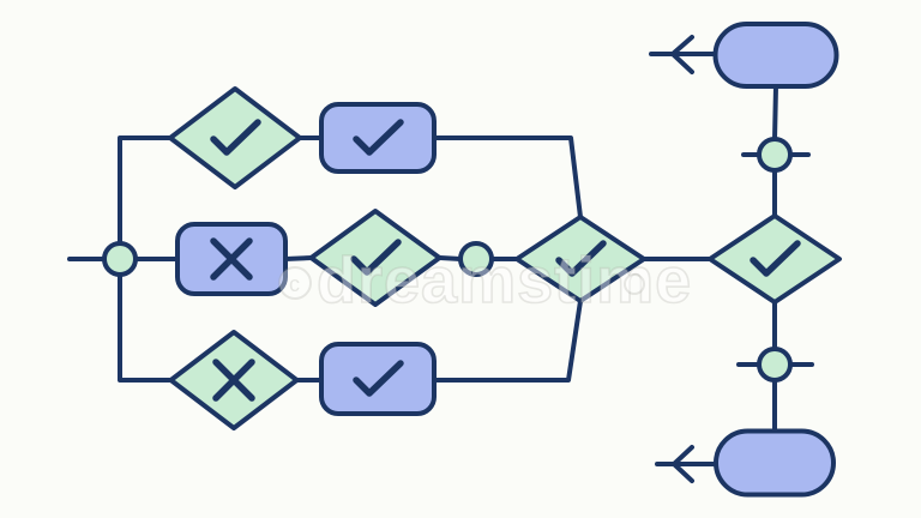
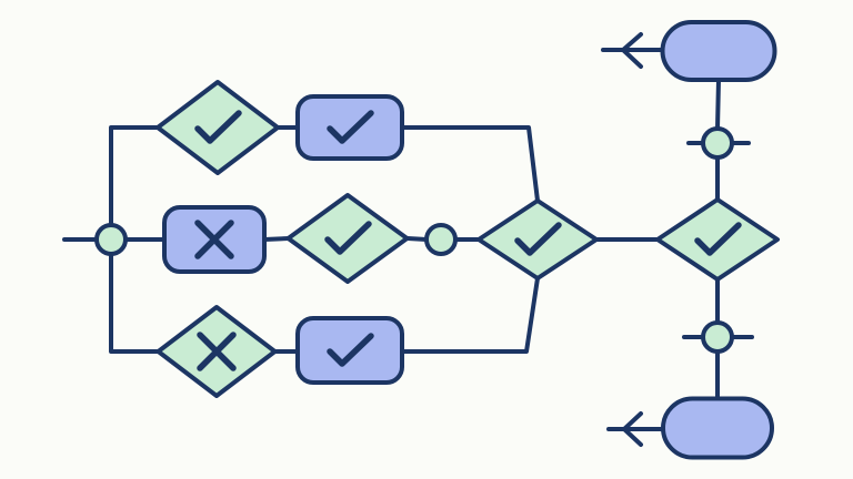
- c
- dreamstime
